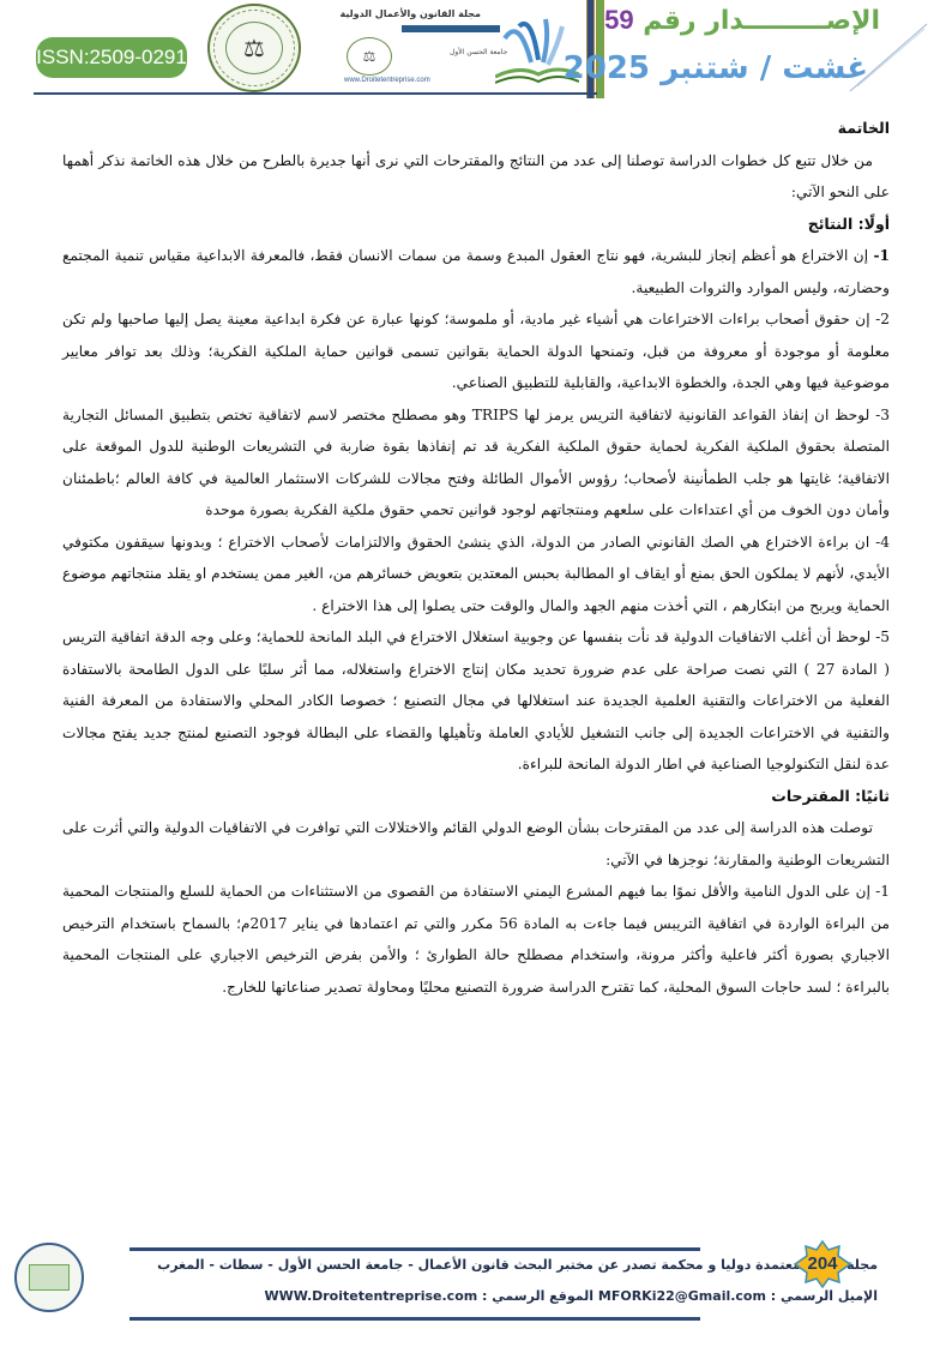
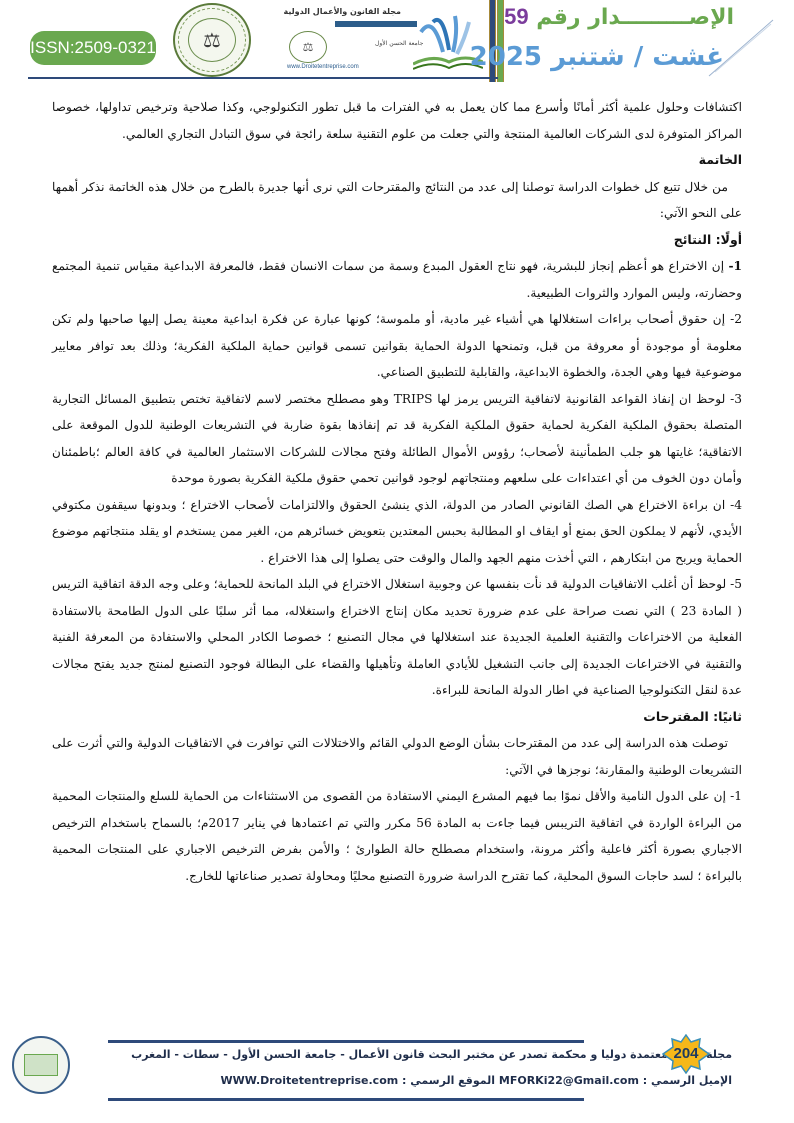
- ISSN:2509-0291
+ ISSN:2509-0321
  ⚖
  مجلة القانون والأعمال الدولية
  ⚖
  الإصـــــــــدار رقم 59
  غشت / شتنبر 2025
+ اكتشافات وحلول علمية أكثر أمانًا وأسرع مما كان يعمل به في الفترات ما قبل تطور التكنولوجي، وكذا صلاحية وترخيص تداولها، خصوصا المراكز المتوفرة لدى الشركات العالمية المنتجة والتي جعلت من علوم التقنية سلعة رائجة في سوق التبادل التجاري العالمي.
  الخاتمة
  من خلال تتبع كل خطوات الدراسة توصلنا إلى عدد من النتائج والمقترحات التي نرى أنها جديرة بالطرح من خلال هذه الخاتمة نذكر أهمها على النحو الآتي:
  أولًا: النتائج
  1- إن الاختراع هو أعظم إنجاز للبشرية، فهو نتاج العقول المبدع وسمة من سمات الانسان فقط، فالمعرفة الابداعية مقياس تنمية المجتمع وحضارته، وليس الموارد والثروات الطبيعية.
- 2- إن حقوق أصحاب براءات الاختراعات هي أشياء غير مادية، أو ملموسة؛ كونها عبارة عن فكرة ابداعية معينة يصل إليها صاحبها ولم تكن معلومة أو موجودة أو معروفة من قبل، وتمنحها الدولة الحماية بقوانين تسمى قوانين حماية الملكية الفكرية؛ وذلك بعد توافر معايير موضوعية فيها وهي الجدة، والخطوة الابداعية، والقابلية للتطبيق الصناعي.
+ 2- إن حقوق أصحاب براءات استغلالها هي أشياء غير مادية، أو ملموسة؛ كونها عبارة عن فكرة ابداعية معينة يصل إليها صاحبها ولم تكن معلومة أو موجودة أو معروفة من قبل، وتمنحها الدولة الحماية بقوانين تسمى قوانين حماية الملكية الفكرية؛ وذلك بعد توافر معايير موضوعية فيها وهي الجدة، والخطوة الابداعية، والقابلية للتطبيق الصناعي.
  3- لوحظ ان إنفاذ القواعد القانونية لاتفاقية التريس يرمز لها TRIPS وهو مصطلح مختصر لاسم لاتفاقية تختص بتطبيق المسائل التجارية المتصلة بحقوق الملكية الفكرية لحماية حقوق الملكية الفكرية قد تم إنفاذها بقوة ضاربة في التشريعات الوطنية للدول الموقعة على الاتفاقية؛ غايتها هو جلب الطمأنينة لأصحاب؛ رؤوس الأموال الطائلة وفتح مجالات للشركات الاستثمار العالمية في كافة العالم ؛باطمئنان وأمان دون الخوف من أي اعتداءات على سلعهم ومنتجاتهم لوجود قوانين تحمي حقوق ملكية الفكرية بصورة موحدة
  4- ان براءة الاختراع هي الصك القانوني الصادر من الدولة، الذي ينشئ الحقوق والالتزامات لأصحاب الاختراع ؛ وبدونها سيقفون مكتوفي الأيدي، لأنهم لا يملكون الحق بمنع أو ايقاف او المطالبة بحبس المعتدين بتعويض خسائرهم من، الغير ممن يستخدم او يقلد منتجاتهم موضوع الحماية ويربح من ابتكارهم ، التي أخذت منهم الجهد والمال والوقت حتى يصلوا إلى هذا الاختراع .
- 5- لوحظ أن أغلب الاتفاقيات الدولية قد نأت بنفسها عن وجوبية استغلال الاختراع في البلد المانحة للحماية؛ وعلى وجه الدقة اتفاقية التريس ( المادة 27 ) التي نصت صراحة على عدم ضرورة تحديد مكان إنتاج الاختراع واستغلاله، مما أثر سلبًا على الدول الطامحة بالاستفادة الفعلية من الاختراعات والتقنية العلمية الجديدة عند استغلالها في مجال التصنيع ؛ خصوصا الكادر المحلي والاستفادة من المعرفة الفنية والتقنية في الاختراعات الجديدة إلى جانب التشغيل للأيادي العاملة وتأهيلها والقضاء على البطالة فوجود التصنيع لمنتج جديد يفتح مجالات عدة لنقل التكنولوجيا الصناعية في اطار الدولة المانحة للبراءة.
+ 5- لوحظ أن أغلب الاتفاقيات الدولية قد نأت بنفسها عن وجوبية استغلال الاختراع في البلد المانحة للحماية؛ وعلى وجه الدقة اتفاقية التريس ( المادة 23 ) التي نصت صراحة على عدم ضرورة تحديد مكان إنتاج الاختراع واستغلاله، مما أثر سلبًا على الدول الطامحة بالاستفادة الفعلية من الاختراعات والتقنية العلمية الجديدة عند استغلالها في مجال التصنيع ؛ خصوصا الكادر المحلي والاستفادة من المعرفة الفنية والتقنية في الاختراعات الجديدة إلى جانب التشغيل للأيادي العاملة وتأهيلها والقضاء على البطالة فوجود التصنيع لمنتج جديد يفتح مجالات عدة لنقل التكنولوجيا الصناعية في اطار الدولة المانحة للبراءة.
  ثانيًا: المقترحات
  توصلت هذه الدراسة إلى عدد من المقترحات بشأن الوضع الدولي القائم والاختلالات التي توافرت في الاتفاقيات الدولية والتي أثرت على التشريعات الوطنية والمقارنة؛ نوجزها في الآتي:
  1- إن على الدول النامية والأقل نموًا بما فيهم المشرع اليمني الاستفادة من القصوى من الاستثناءات من الحماية للسلع والمنتجات المحمية من البراءة الواردة في اتفاقية التريبس فيما جاءت به المادة 56 مكرر والتي تم اعتمادها في يناير 2017م؛ بالسماح باستخدام الترخيص الاجباري بصورة أكثر فاعلية وأكثر مرونة، واستخدام مصطلح حالة الطوارئ ؛ والأمن بفرض الترخيص الاجباري على المنتجات المحمية بالبراءة ؛ لسد حاجات السوق المحلية، كما تقترح الدراسة ضرورة التصنيع محليًا ومحاولة تصدير صناعاتها للخارج.
  مجلعتمدة دوليا و محكمة تصدر عن مختبر البحث قانون الأعمال - جامعة الحسن الأول - سطات - المغرب
  الإميل الرسمي : MFORKi22@Gmail.com الموقع الرسمي : WWW.Droitetentreprise.com
  204
